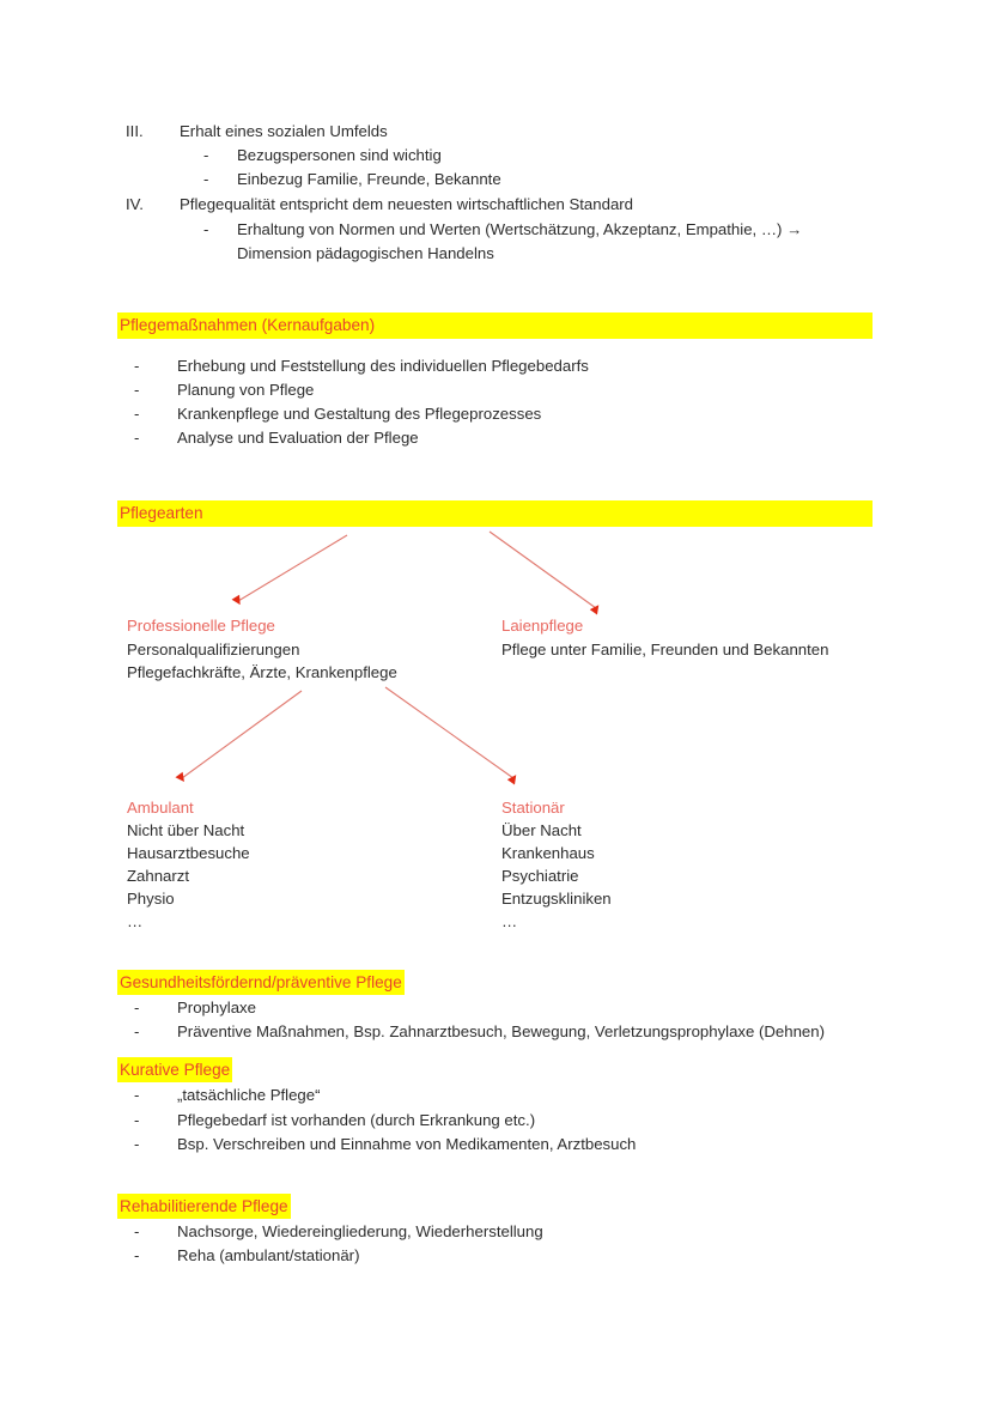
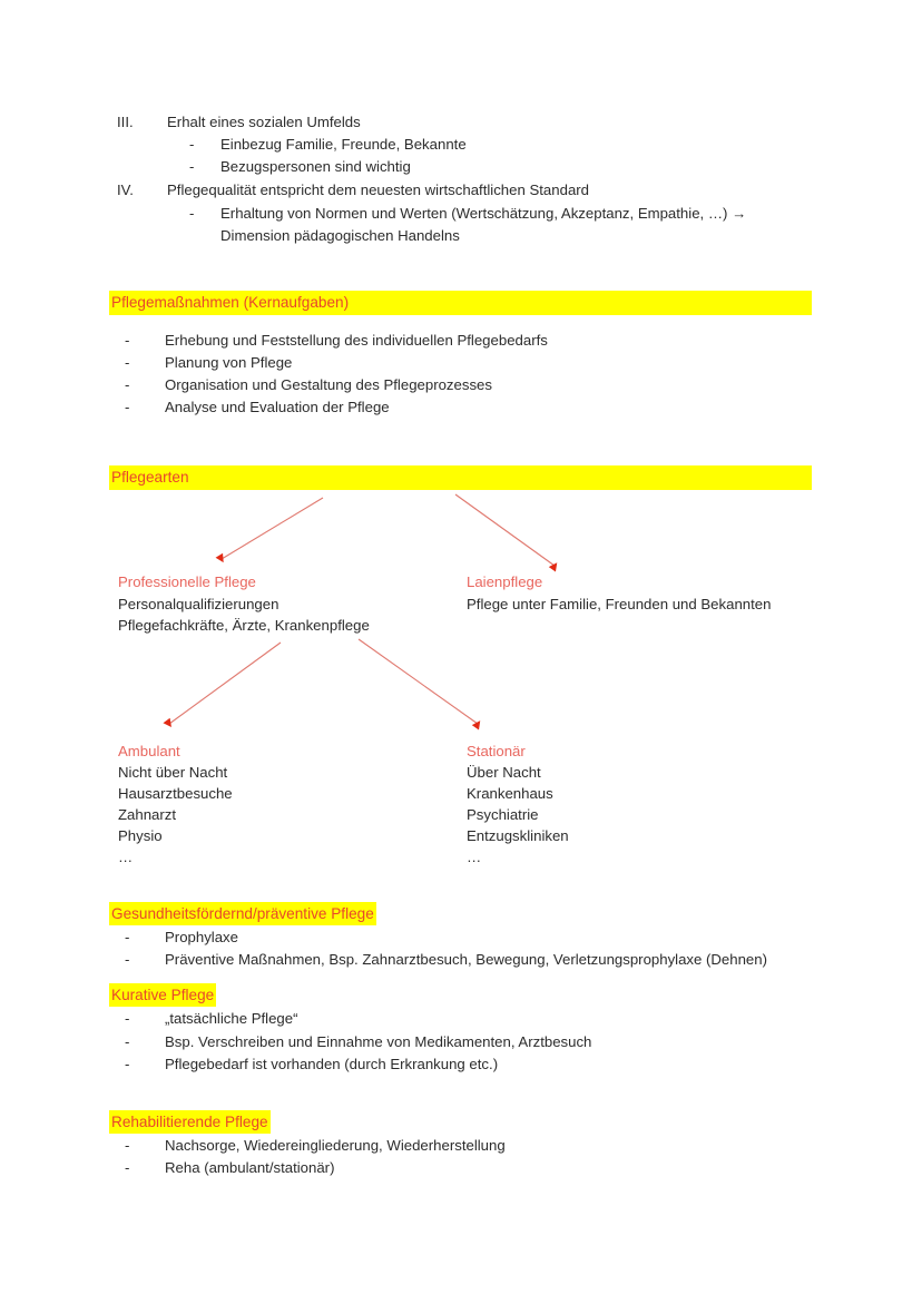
  III.
  Erhalt eines sozialen Umfelds
  -
- Bezugspersonen sind wichtig
+ Einbezug Familie, Freunde, Bekannte
  -
- Einbezug Familie, Freunde, Bekannte
+ Bezugspersonen sind wichtig
  IV.
  Pflegequalität entspricht dem neuesten wirtschaftlichen Standard
  -
  Erhaltung von Normen und Werten (Wertschätzung, Akzeptanz, Empathie, …) →
  Dimension pädagogischen Handelns
  Pflegemaßnahmen (Kernaufgaben)
  -
  Erhebung und Feststellung des individuellen Pflegebedarfs
  -
  Planung von Pflege
  -
- Krankenpflege und Gestaltung des Pflegeprozesses
+ Organisation und Gestaltung des Pflegeprozesses
  -
  Analyse und Evaluation der Pflege
  Pflegearten
  Professionelle Pflege
  Personalqualifizierungen
  Pflegefachkräfte, Ärzte, Krankenpflege
  Laienpflege
  Pflege unter Familie, Freunden und Bekannten
  Ambulant
  Nicht über Nacht
  Hausarztbesuche
  Zahnarzt
  Physio
  …
  Stationär
  Über Nacht
  Krankenhaus
  Psychiatrie
  Entzugskliniken
  …
  Gesundheitsfördernd/präventive Pflege
  -
  Prophylaxe
  -
  Präventive Maßnahmen, Bsp. Zahnarztbesuch, Bewegung, Verletzungsprophylaxe (Dehnen)
  Kurative Pflege
  -
  „tatsächliche Pflege“
  -
- Pflegebedarf ist vorhanden (durch Erkrankung etc.)
+ Bsp. Verschreiben und Einnahme von Medikamenten, Arztbesuch
  -
- Bsp. Verschreiben und Einnahme von Medikamenten, Arztbesuch
+ Pflegebedarf ist vorhanden (durch Erkrankung etc.)
  Rehabilitierende Pflege
  -
  Nachsorge, Wiedereingliederung, Wiederherstellung
  -
  Reha (ambulant/stationär)
